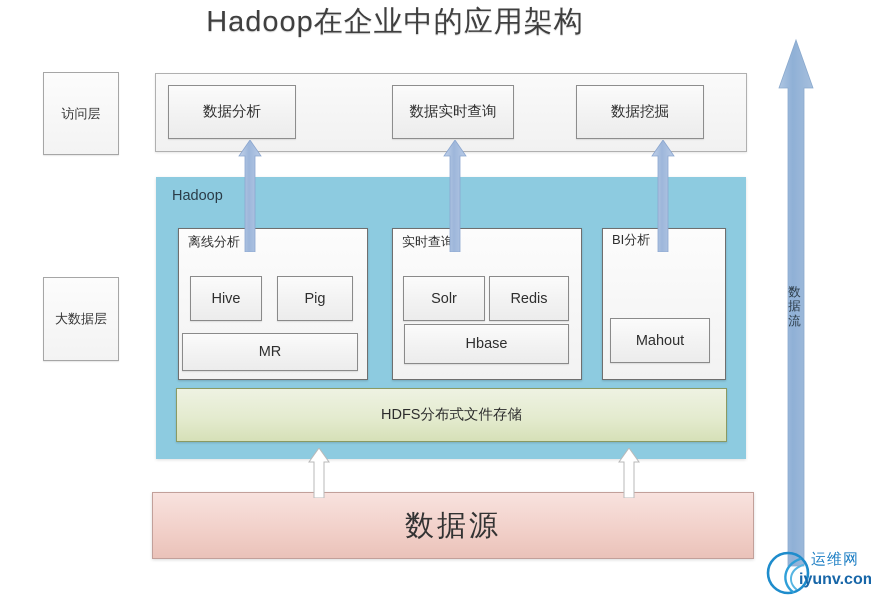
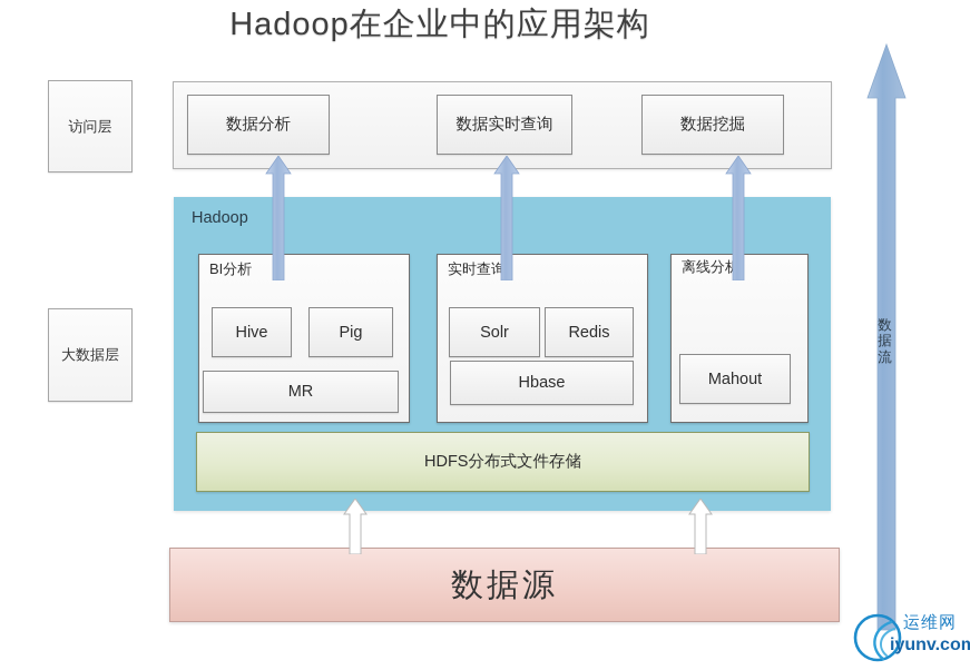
  Hadoop在企业中的应用架构
  访问层
  大数据层
  数据分析
  数据实时查询
  数据挖掘
  Hadoop
- 离线分析
+ BI分析
  实时查询
- BI分析
+ 离线分析
  Hive
  Pig
  MR
  Solr
  Redis
  Hbase
  Mahout
  HDFS分布式文件存储
  数据源
  数据流
  运维网
  iyunv.com
